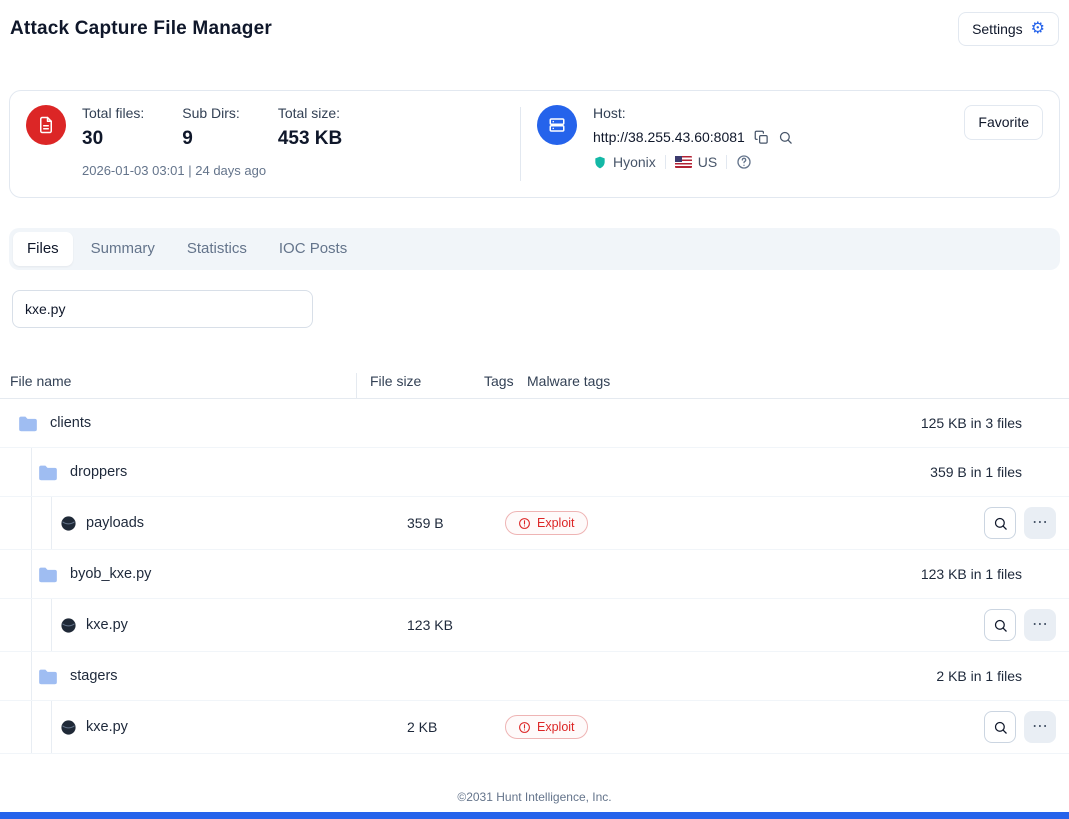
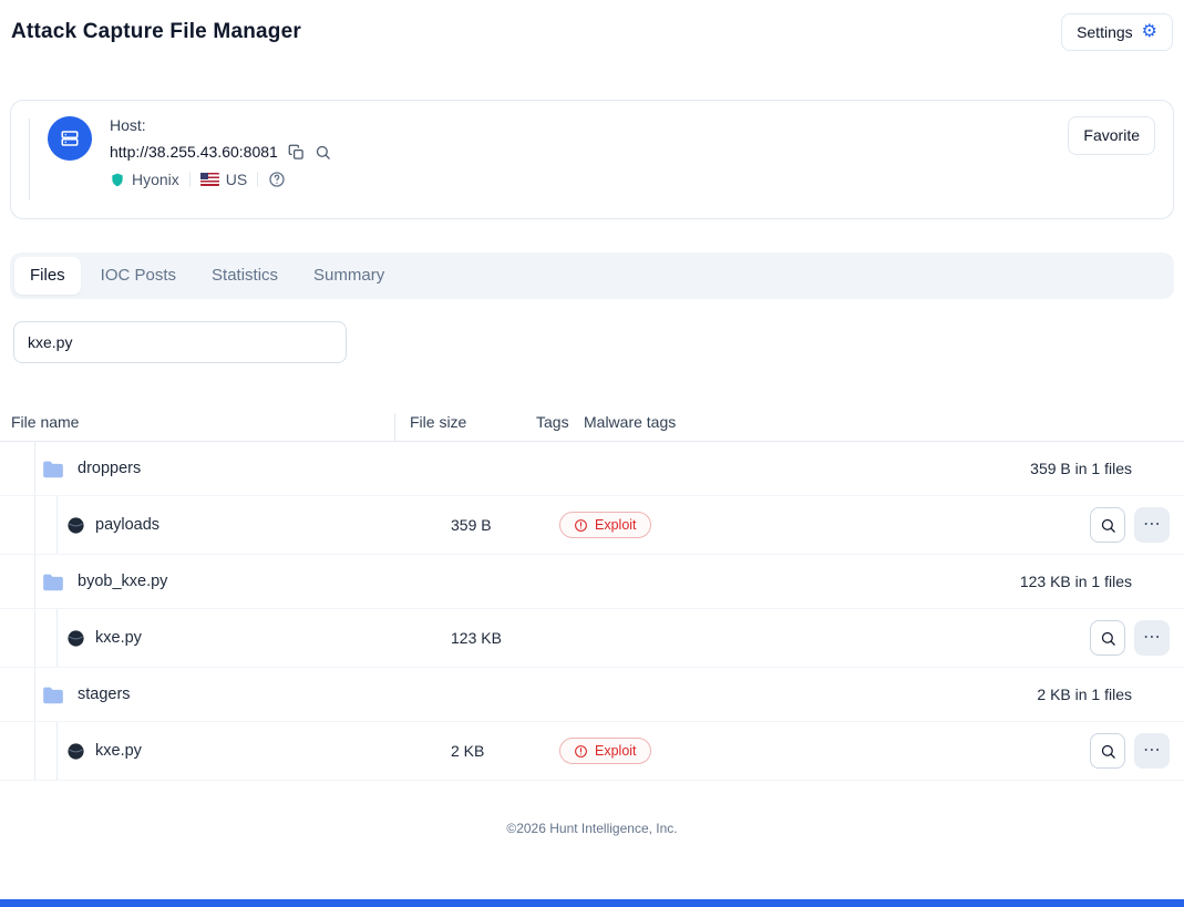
  Attack Capture File Manager
  Settings
  ⚙
- Total files:
- 30
- Sub Dirs:
- 9
- Total size:
- 453 KB
- 2026-01-03 03:01 | 24 days ago
  Host:
  http://38.255.43.60:8081
  Hyonix
  US
  Favorite
  Files
- Summary
+ IOC Posts
  Statistics
- IOC Posts
+ Summary
  kxe.py
  File name
  File size
  Tags
  Malware tags
- clients
- 125 KB in 3 files
  droppers
  359 B in 1 files
  payloads
  359 B
  Exploit
  ⋯
  byob_kxe.py
  123 KB in 1 files
  kxe.py
  123 KB
  ⋯
  stagers
  2 KB in 1 files
  kxe.py
  2 KB
  Exploit
  ⋯
- ©2031 Hunt Intelligence, Inc.
+ ©2026 Hunt Intelligence, Inc.
